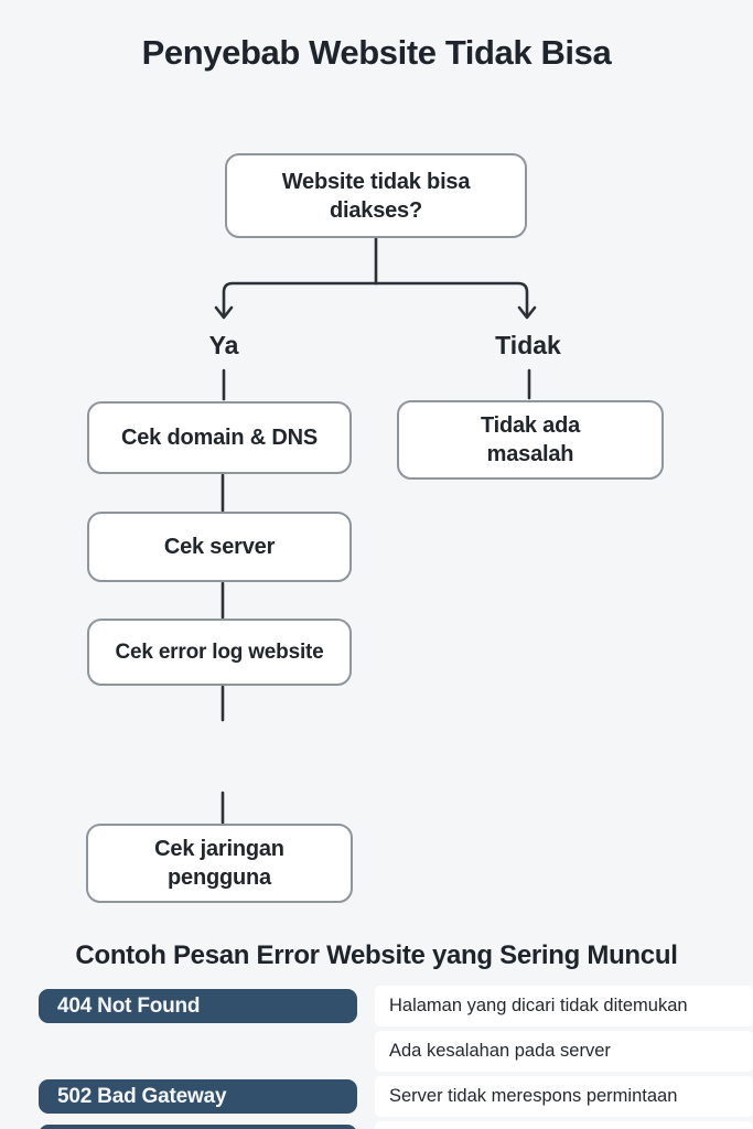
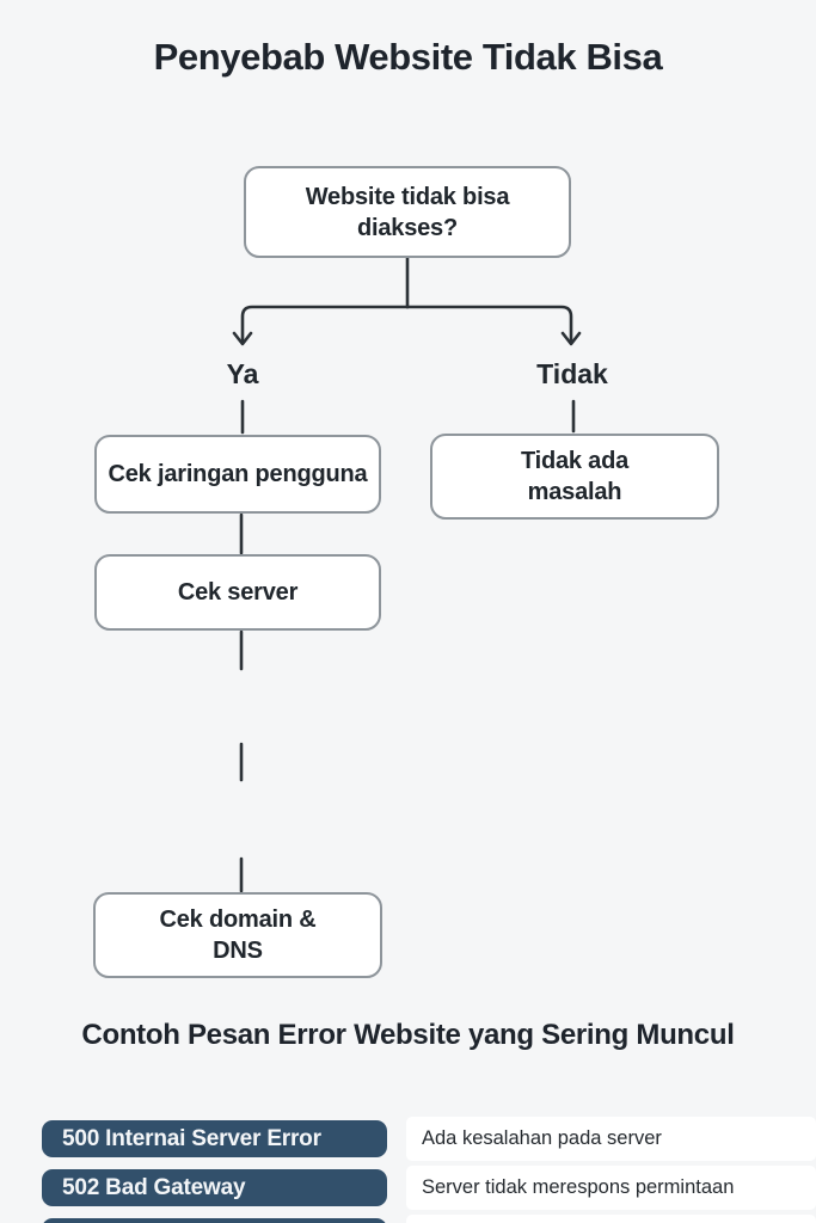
  Penyebab Website Tidak Bisa
  Website tidak bisa diakses?
  Ya
  Tidak
- Cek domain & DNS
+ Cek jaringan pengguna
  Tidak ada masalah
  Cek server
- Cek error log website
- Cek jaringan pengguna
+ Cek domain & DNS
  Contoh Pesan Error Website yang Sering Muncul
- Halaman yang dicari tidak ditemukan
- 404 Not Found
  Ada kesalahan pada server
+ 500 Internai Server Error
  Server tidak merespons permintaan
  502 Bad Gateway
